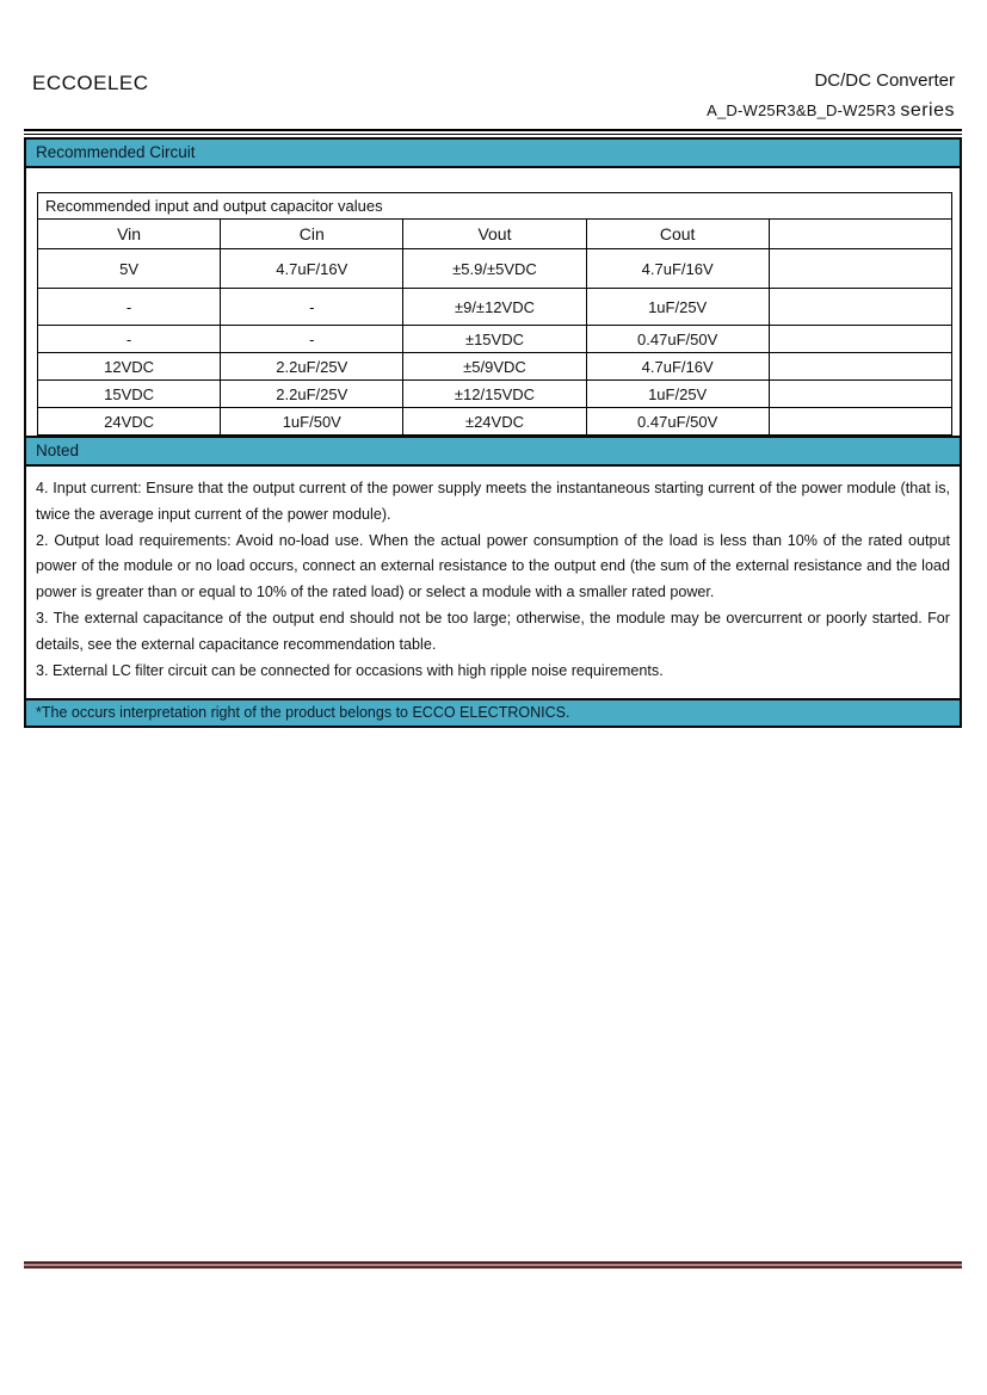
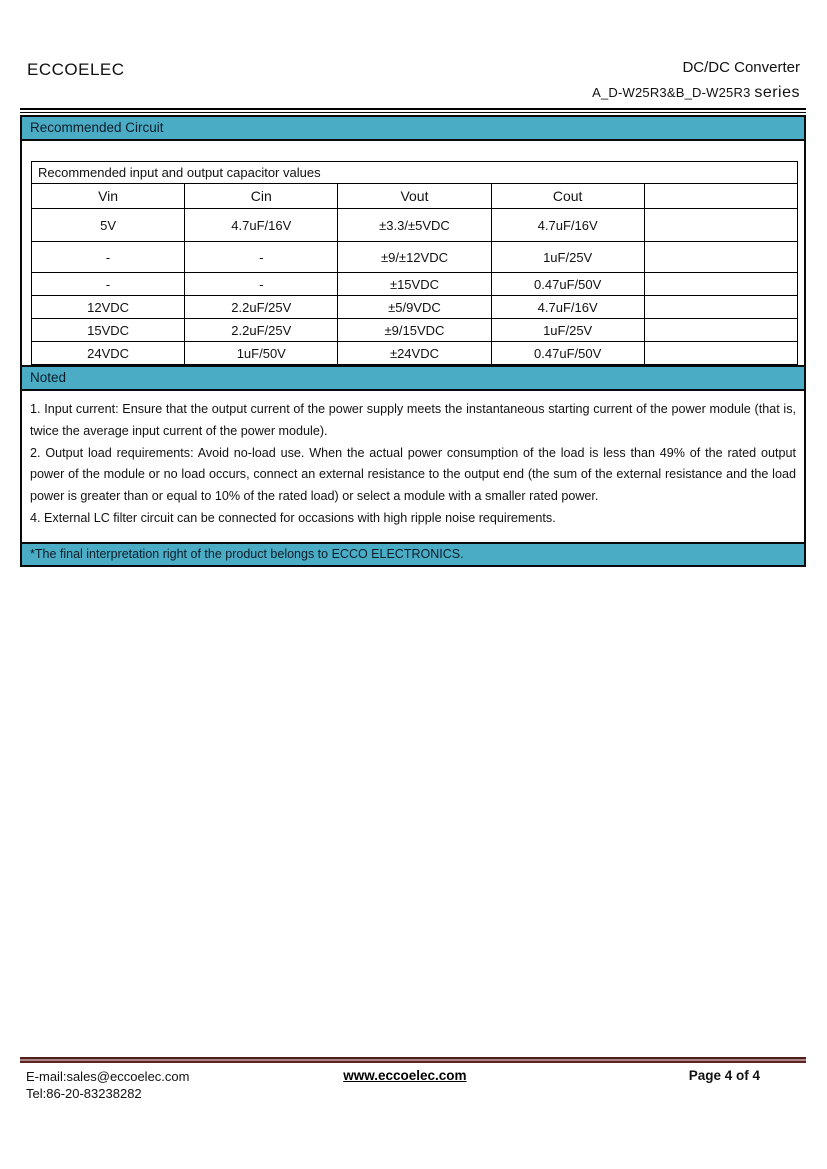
  ECCOELEC
  DC/DC Converter
  A_D-W25R3&B_D-W25R3 series
  Recommended Circuit
  Recommended input and output capacitor values
  Vin	Cin	Vout	Cout
- 5V	4.7uF/16V	±5.9/±5VDC	4.7uF/16V
+ 5V	4.7uF/16V	±3.3/±5VDC	4.7uF/16V
  -	-	±9/±12VDC	1uF/25V
  -	-	±15VDC	0.47uF/50V
  12VDC	2.2uF/25V	±5/9VDC	4.7uF/16V
- 15VDC	2.2uF/25V	±12/15VDC	1uF/25V
+ 15VDC	2.2uF/25V	±9/15VDC	1uF/25V
  24VDC	1uF/50V	±24VDC	0.47uF/50V
  Noted
- 4. Input current: Ensure that the output current of the power supply meets the instantaneous starting current of the power module (that is, twice the average input current of the power module).
+ 1. Input current: Ensure that the output current of the power supply meets the instantaneous starting current of the power module (that is, twice the average input current of the power module).
- 2. Output load requirements: Avoid no-load use. When the actual power consumption of the load is less than 10% of the rated output power of the module or no load occurs, connect an external resistance to the output end (the sum of the external resistance and the load power is greater than or equal to 10% of the rated load) or select a module with a smaller rated power.
+ 2. Output load requirements: Avoid no-load use. When the actual power consumption of the load is less than 49% of the rated output power of the module or no load occurs, connect an external resistance to the output end (the sum of the external resistance and the load power is greater than or equal to 10% of the rated load) or select a module with a smaller rated power.
- 3. The external capacitance of the output end should not be too large; otherwise, the module may be overcurrent or poorly started. For details, see the external capacitance recommendation table.
- 3. External LC filter circuit can be connected for occasions with high ripple noise requirements.
+ 4. External LC filter circuit can be connected for occasions with high ripple noise requirements.
- *The occurs interpretation right of the product belongs to ECCO ELECTRONICS.
+ *The final interpretation right of the product belongs to ECCO ELECTRONICS.
+ E-mail:sales@eccoelec.com
+ Tel:86-20-83238282
+ www.eccoelec.com
+ Page 4 of 4
